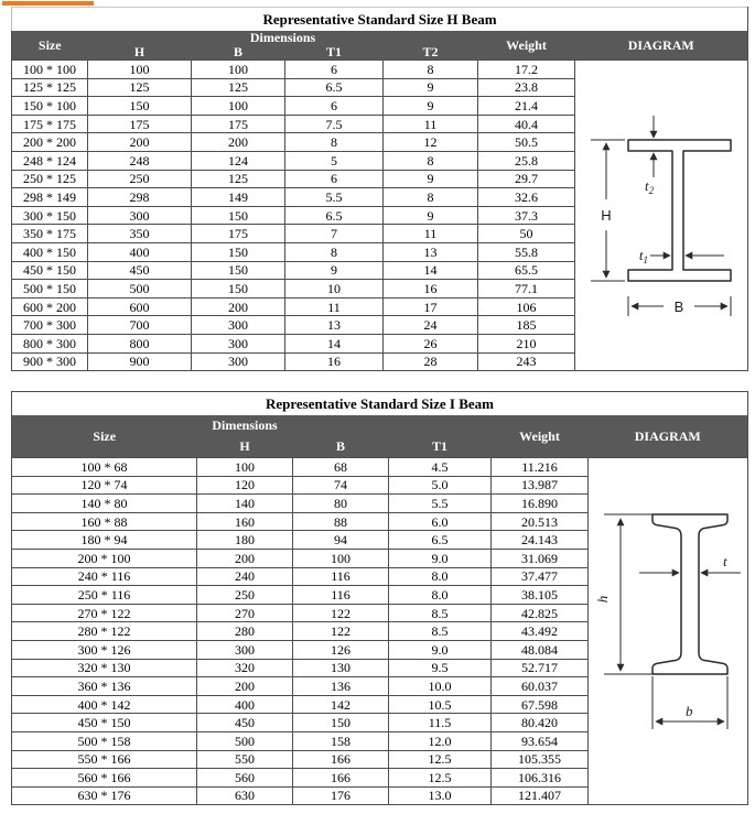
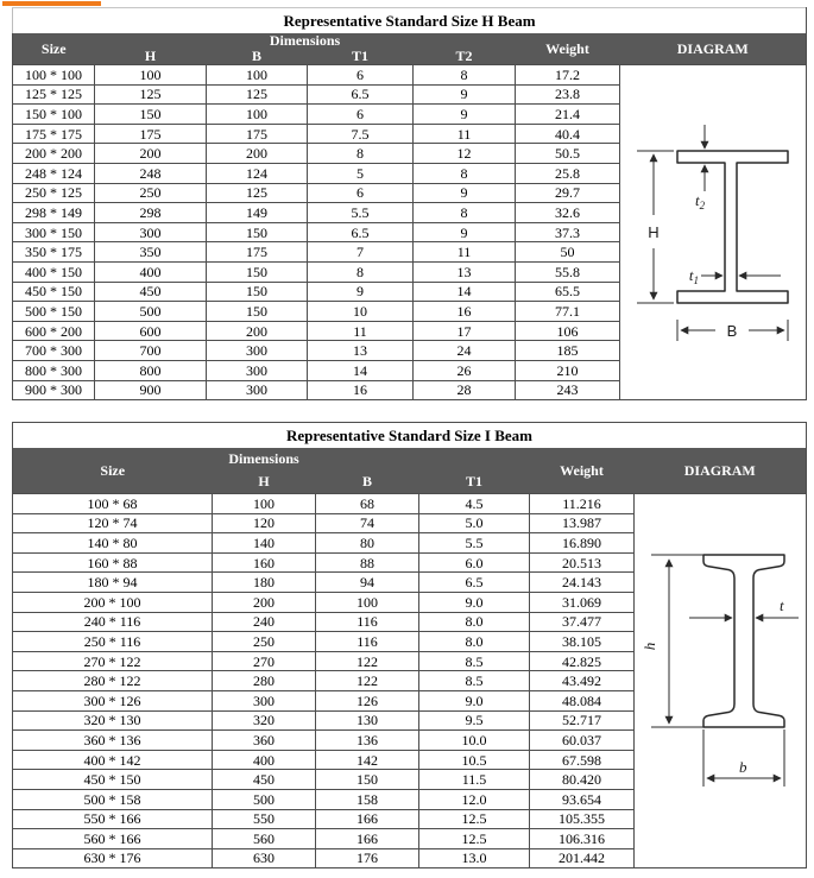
  Representative Standard Size H Beam
  Size	Dimensions	Weight	DIAGRAM
  H	B	T1	T2
  100 * 100	100	100	6	8	17.2	H B t2 t1
  125 * 125	125	125	6.5	9	23.8
  150 * 100	150	100	6	9	21.4
  175 * 175	175	175	7.5	11	40.4
  200 * 200	200	200	8	12	50.5
  248 * 124	248	124	5	8	25.8
  250 * 125	250	125	6	9	29.7
  298 * 149	298	149	5.5	8	32.6
  300 * 150	300	150	6.5	9	37.3
  350 * 175	350	175	7	11	50
  400 * 150	400	150	8	13	55.8
  450 * 150	450	150	9	14	65.5
  500 * 150	500	150	10	16	77.1
  600 * 200	600	200	11	17	106
  700 * 300	700	300	13	24	185
  800 * 300	800	300	14	26	210
  900 * 300	900	300	16	28	243
  Representative Standard Size I Beam
  Size	Dimensions			Weight	DIAGRAM
  H	B	T1
  100 * 68	100	68	4.5	11.216	t b
  120 * 74	120	74	5.0	13.987
  140 * 80	140	80	5.5	16.890
  160 * 88	160	88	6.0	20.513
  180 * 94	180	94	6.5	24.143
  200 * 100	200	100	9.0	31.069
  240 * 116	240	116	8.0	37.477
  250 * 116	250	116	8.0	38.105
  270 * 122	270	122	8.5	42.825
  280 * 122	280	122	8.5	43.492
  300 * 126	300	126	9.0	48.084
  320 * 130	320	130	9.5	52.717
- 360 * 136	200	136	10.0	60.037
+ 360 * 136	360	136	10.0	60.037
  400 * 142	400	142	10.5	67.598
  450 * 150	450	150	11.5	80.420
  500 * 158	500	158	12.0	93.654
  550 * 166	550	166	12.5	105.355
  560 * 166	560	166	12.5	106.316
- 630 * 176	630	176	13.0	121.407
+ 630 * 176	630	176	13.0	201.442
